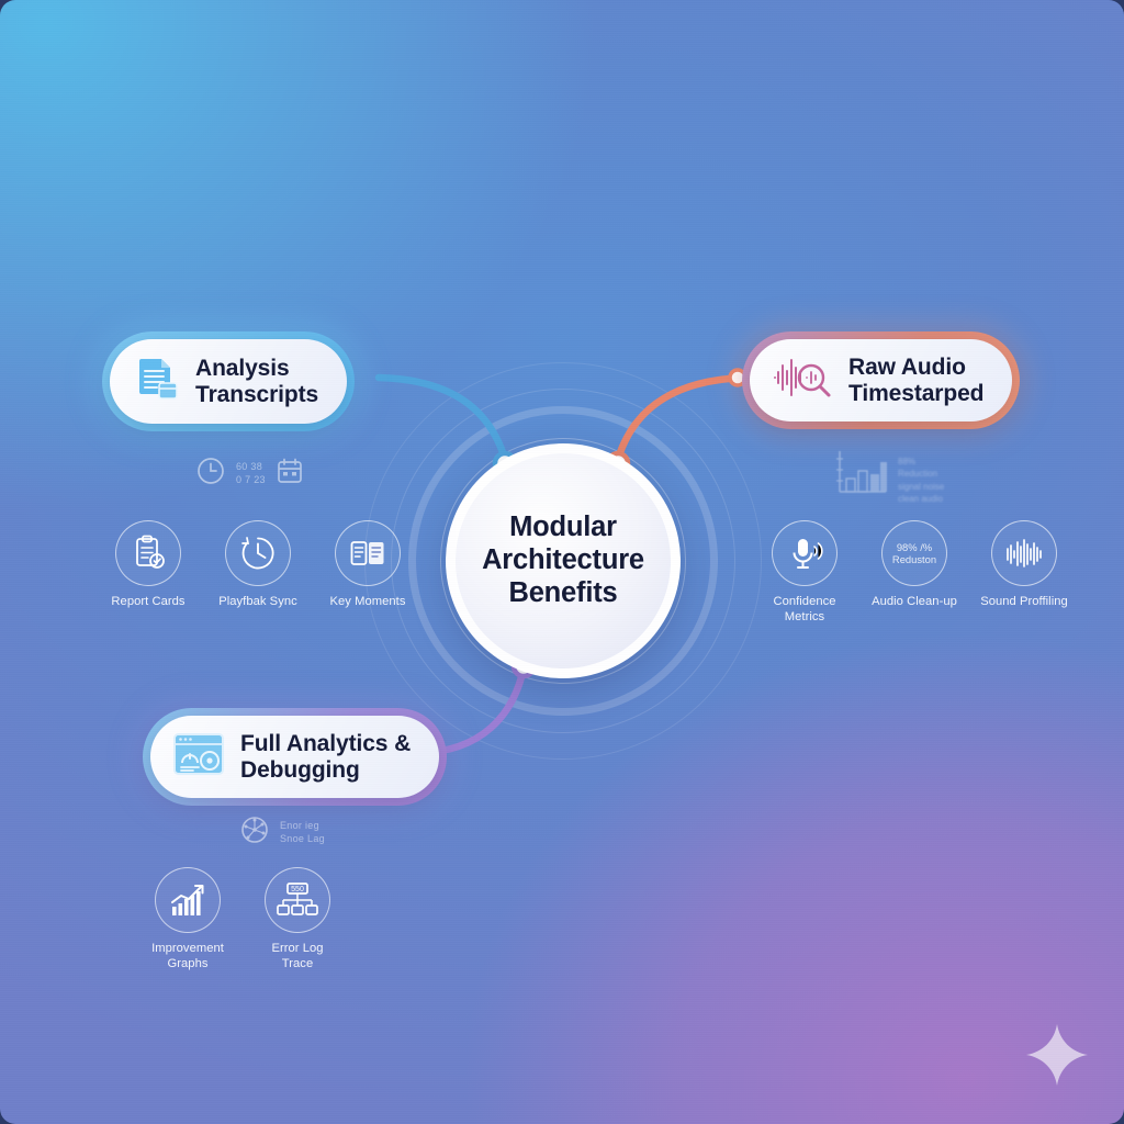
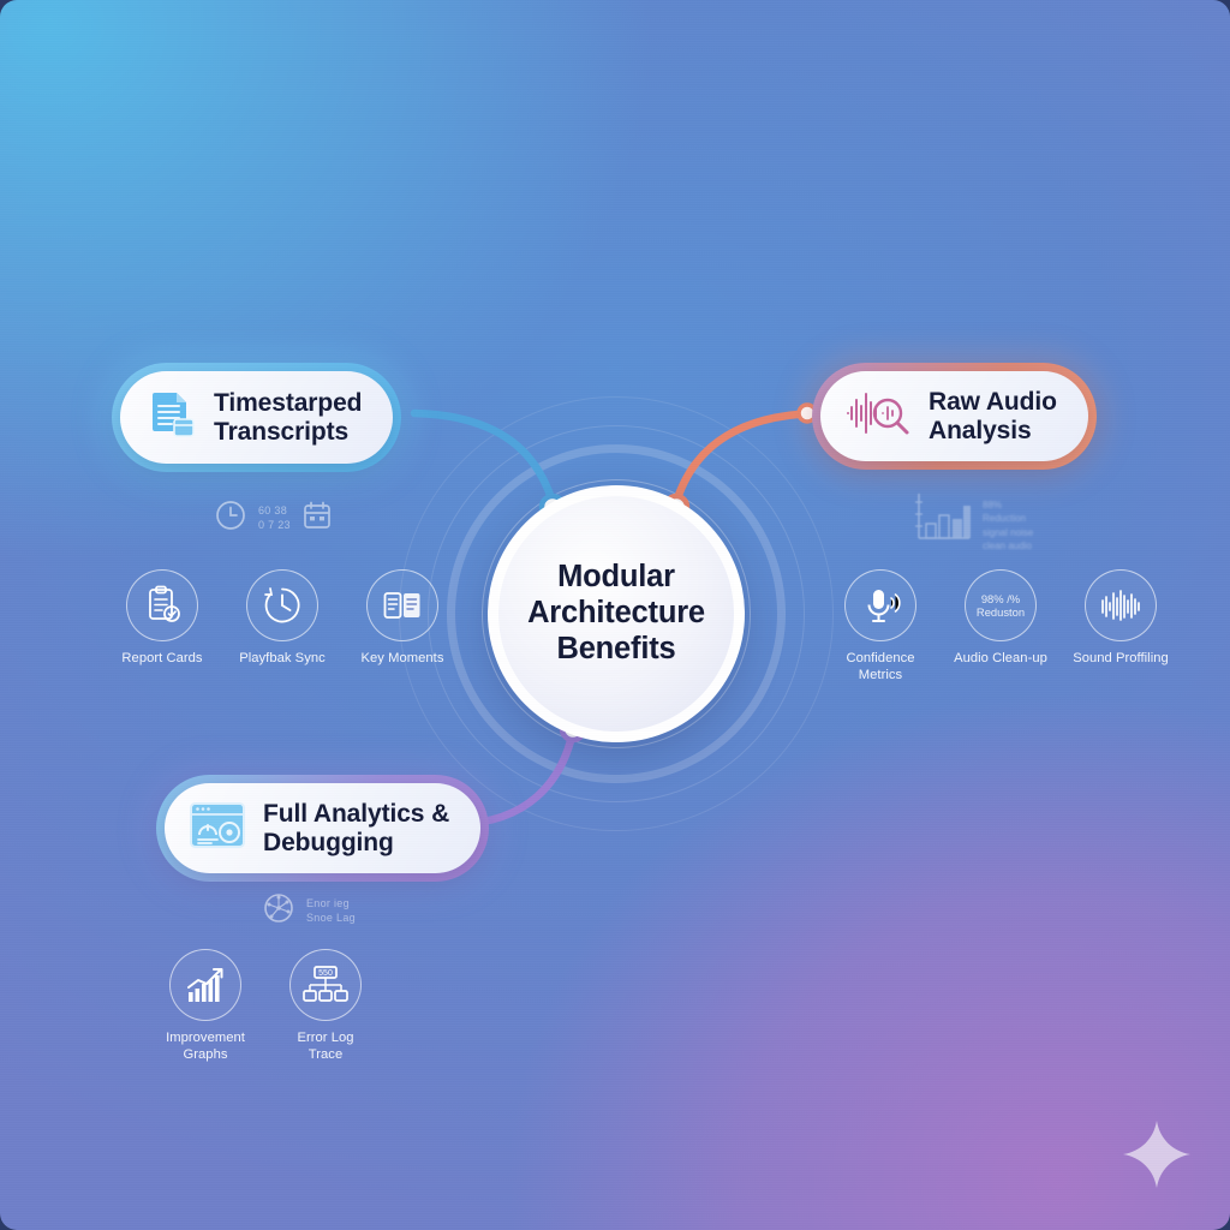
  Modular
  Architecture
  Benefits
- Analysis
+ Timestarped
  Transcripts
  60 38
  0 7 23
  Report Cards
  Playfbak Sync
  Key Moments
  Raw Audio
- Timestarped
+ Analysis
  88%
  Reduction
  signal noise
  clean audio
  Confidence
  Metrics
  98% /%
  Reduston
  Audio Clean-up
  Sound Proffiling
  Full Analytics &
  Debugging
  Enor ieg
  Snoe Lag
  Improvement
  Graphs
  Error Log
  Trace
